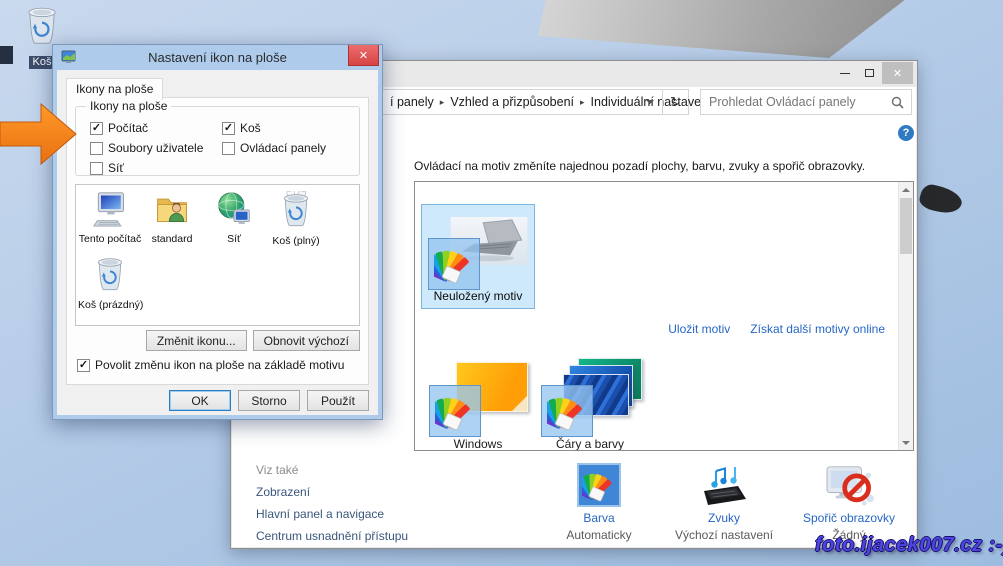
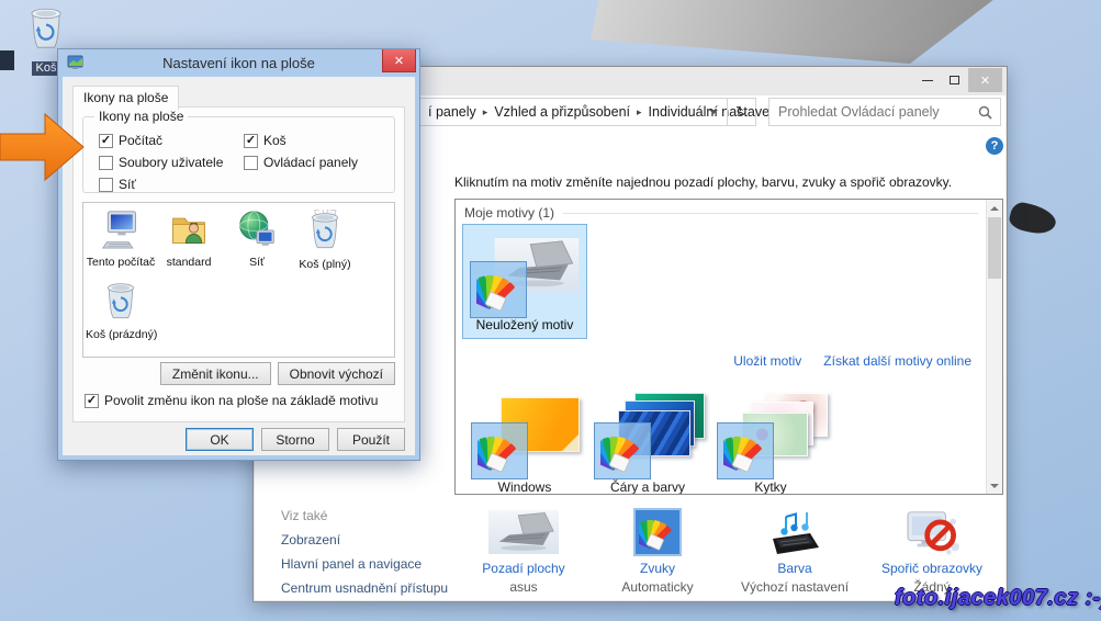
  Koš
  ✕
  í panely
  ▸
  Vzhled a přizpůsobení
  ▸
  Individuální nastave
  ↻
  Prohledat Ovládací panely
  ?
- Ovládací na motiv změníte najednou pozadí plochy, barvu, zvuky a spořič obrazovky.
+ Kliknutím na motiv změníte najednou pozadí plochy, barvu, zvuky a spořič obrazovky.
+ Moje motivy (1)
  Neuložený motiv
  Uložit motiv
  Získat další motivy online
  Windows
  Čáry a barvy
+ Kytky
  Viz také
  Zobrazení
  Hlavní panel a navigace
  Centrum usnadnění přístupu
+ Pozadí plochy
+ asus
- Barva
+ Zvuky
  Automaticky
- Zvuky
+ Barva
  Výchozí nastavení
  Spořič obrazovky
  Žádný
  Nastavení ikon na ploše
  ✕
  Ikony na ploše
  Ikony na ploše
  ✓
  Počítač
  ✓
  Koš
  Soubory uživatele
  Ovládací panely
  Síť
  Tento počítač
  standard
  Síť
  Koš (plný)
  Koš (prázdný)
  Změnit ikonu...
  Obnovit výchozí
  ✓
  Povolit změnu ikon na ploše na základě motivu
  OK
  Storno
  Použít
  foto.ijacek007.cz :-
